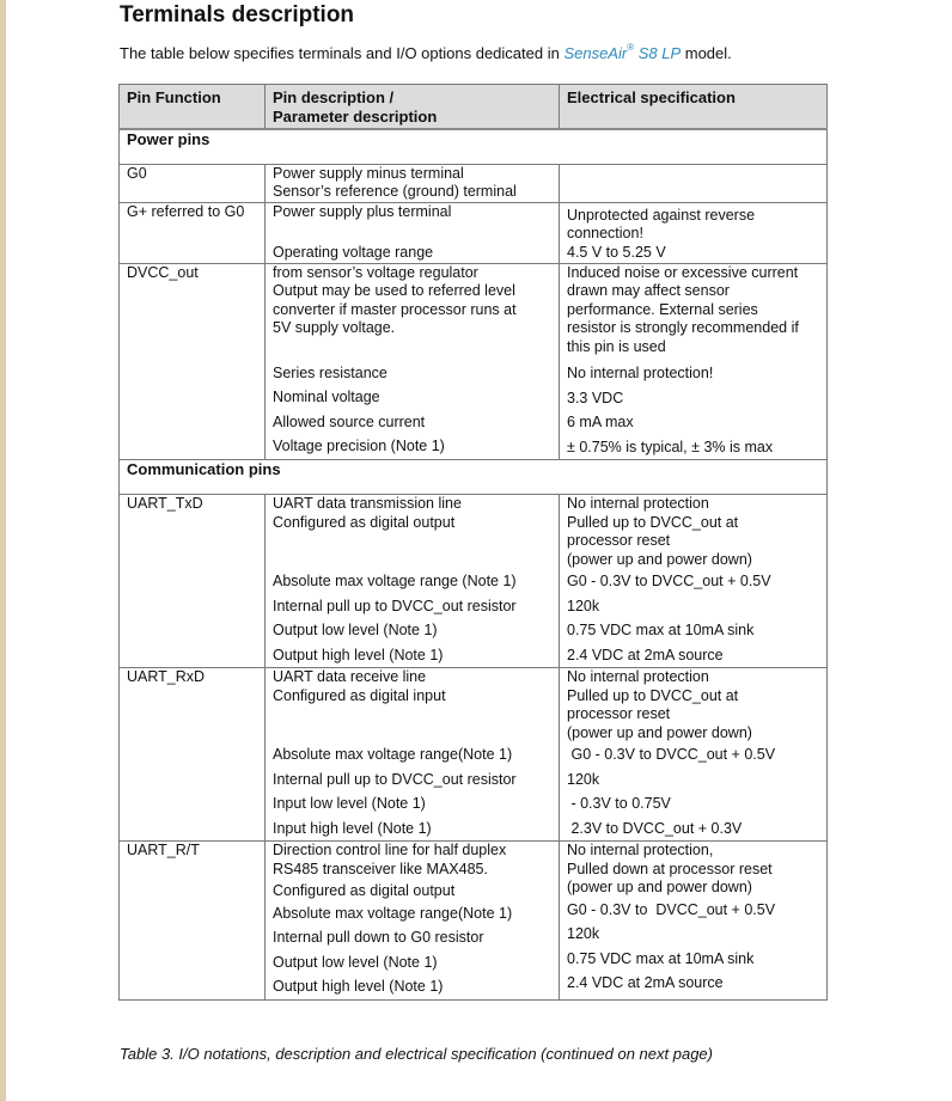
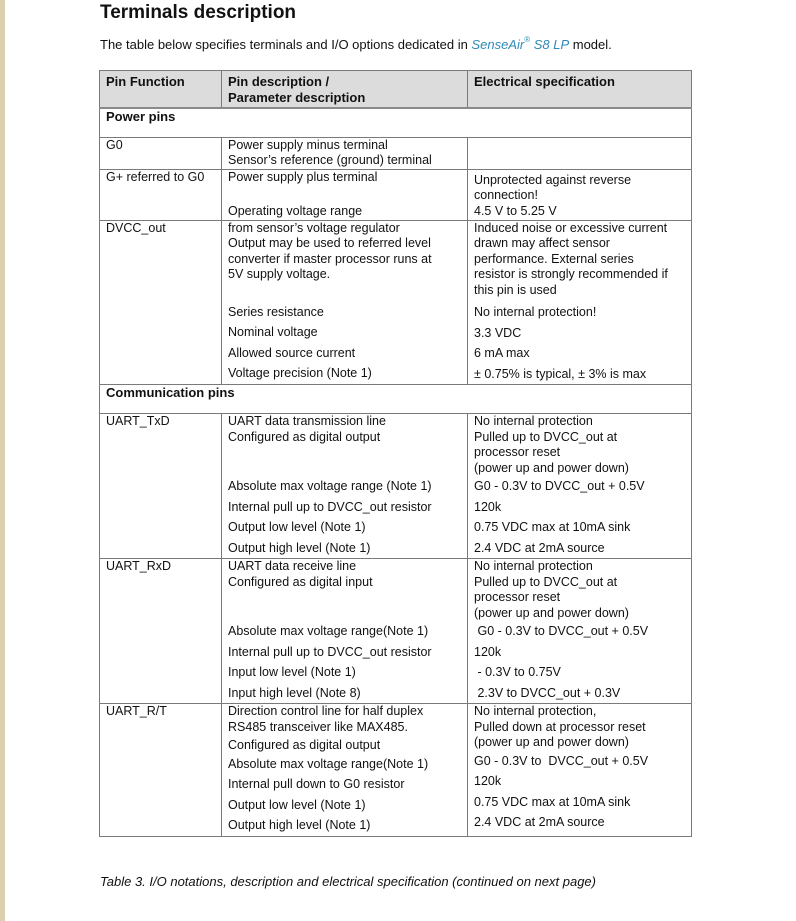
  Terminals description
  The table below specifies terminals and I/O options dedicated in SenseAir® S8 LP model.
  Pin Function	Pin description /Parameter description	Electrical specification
  Power pins
  G0	Power supply minus terminal Sensor’s reference (ground) terminal
  G+ referred to G0	Power supply plus terminal Operating voltage range	Unprotected against reverse connection! 4.5 V to 5.25 V
  DVCC_out	from sensor’s voltage regulator Output may be used to referred level converter if master processor runs at 5V supply voltage. Series resistance Nominal voltage Allowed source current Voltage precision (Note 1)	Induced noise or excessive current drawn may affect sensor performance. External series resistor is strongly recommended if this pin is used No internal protection! 3.3 VDC 6 mA max ± 0.75% is typical, ± 3% is max
  Communication pins
  UART_TxD	UART data transmission line Configured as digital output Absolute max voltage range (Note 1) Internal pull up to DVCC_out resistor Output low level (Note 1) Output high level (Note 1)	No internal protection Pulled up to DVCC_out at processor reset (power up and power down) G0 - 0.3V to DVCC_out + 0.5V 120k 0.75 VDC max at 10mA sink 2.4 VDC at 2mA source
- UART_RxD	UART data receive line Configured as digital input Absolute max voltage range(Note 1) Internal pull up to DVCC_out resistor Input low level (Note 1) Input high level (Note 1)	No internal protection Pulled up to DVCC_out at processor reset (power up and power down) G0 - 0.3V to DVCC_out + 0.5V 120k - 0.3V to 0.75V 2.3V to DVCC_out + 0.3V
+ UART_RxD	UART data receive line Configured as digital input Absolute max voltage range(Note 1) Internal pull up to DVCC_out resistor Input low level (Note 1) Input high level (Note 8)	No internal protection Pulled up to DVCC_out at processor reset (power up and power down) G0 - 0.3V to DVCC_out + 0.5V 120k - 0.3V to 0.75V 2.3V to DVCC_out + 0.3V
  UART_R/T	Direction control line for half duplex RS485 transceiver like MAX485. Configured as digital output Absolute max voltage range(Note 1) Internal pull down to G0 resistor Output low level (Note 1) Output high level (Note 1)	No internal protection, Pulled down at processor reset (power up and power down) G0 - 0.3V to DVCC_out + 0.5V 120k 0.75 VDC max at 10mA sink 2.4 VDC at 2mA source
  Table 3. I/O notations, description and electrical specification (continued on next page)
